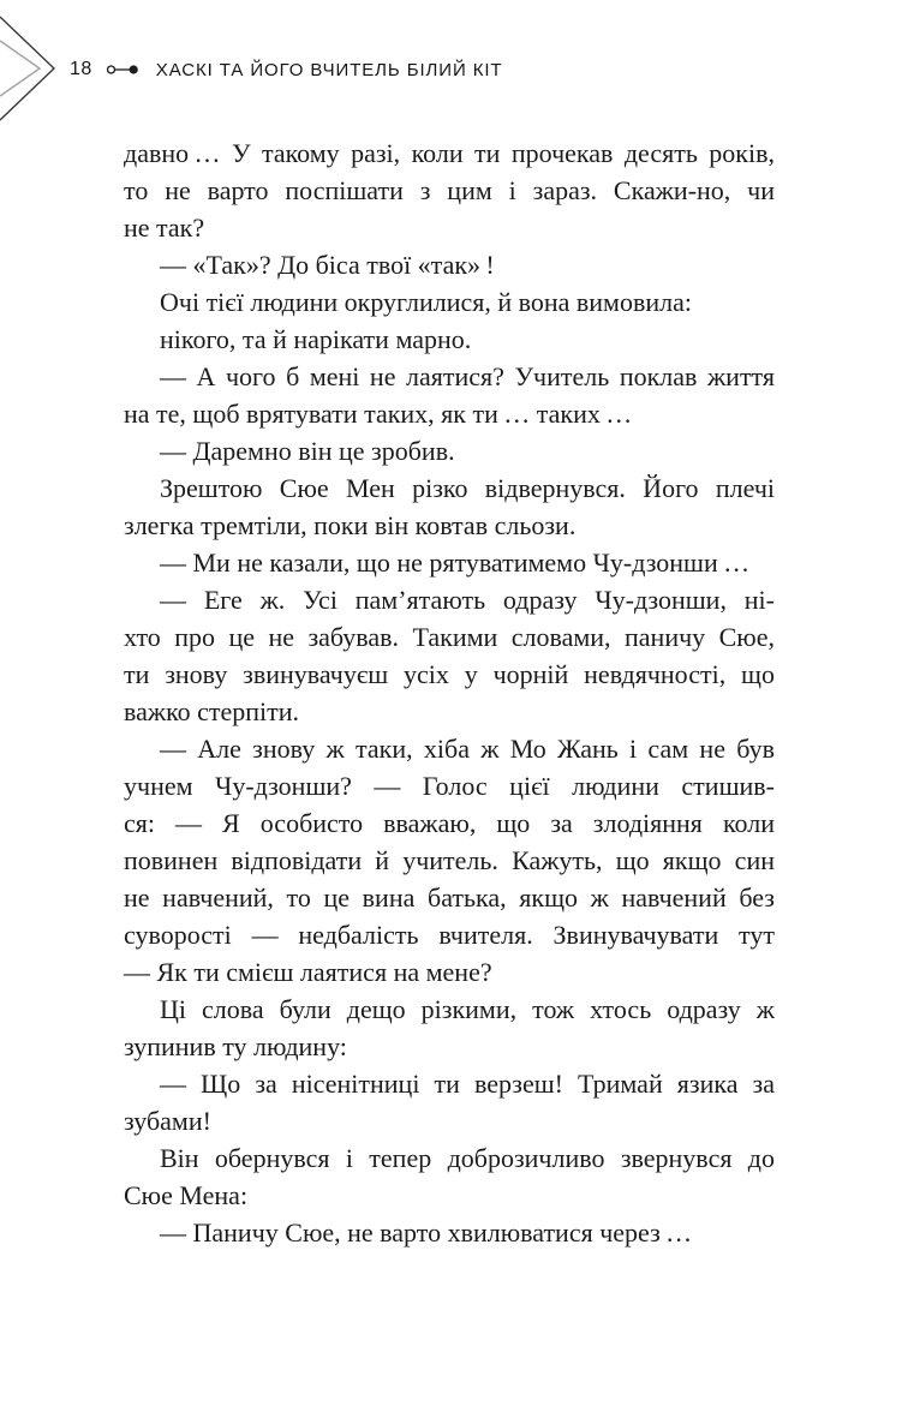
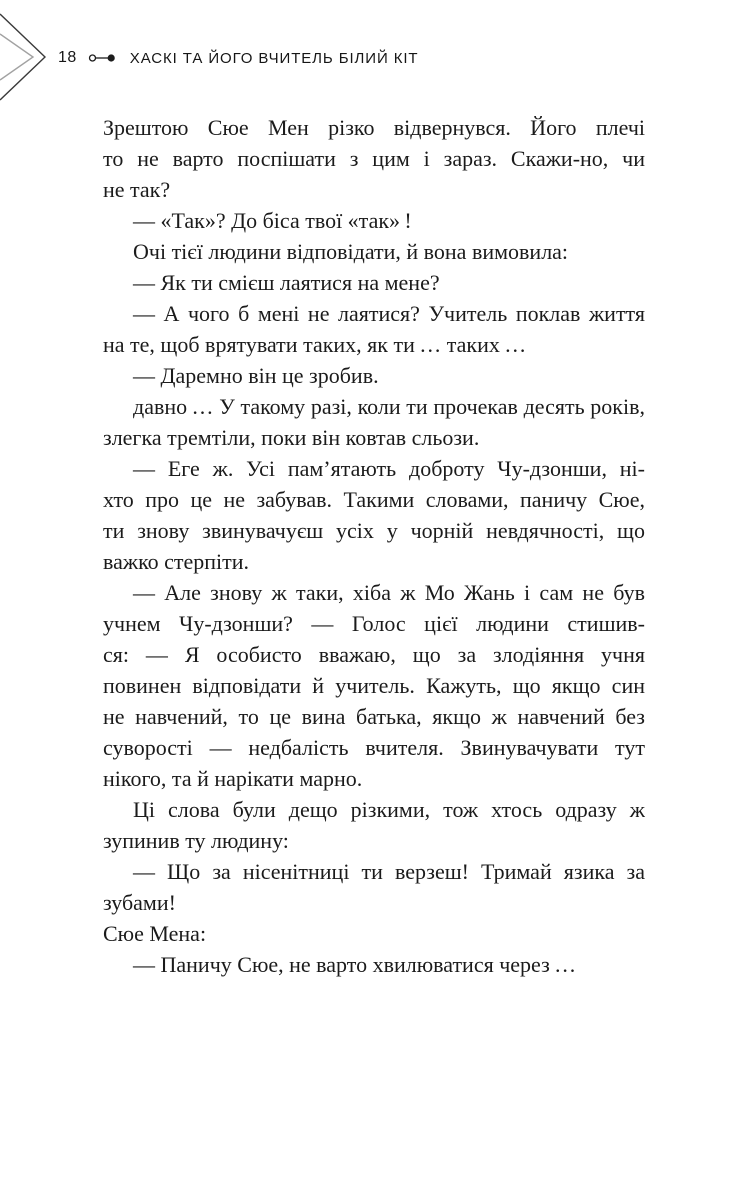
  18
  ХАСКІ ТА ЙОГО ВЧИТЕЛЬ БІЛИЙ КІТ
- давно … У такому разі, коли ти прочекав десять років,
+ Зрештою Сюе Мен різко відвернувся. Його плечі
  то не варто поспішати з цим і зараз. Скажи-но, чи
  не так?
  — «Так»? До біса твої «так» !
- Очі тієї людини округлилися, й вона вимовила:
+ Очі тієї людини відповідати, й вона вимовила:
- нікого, та й нарікати марно.
+ — Як ти смієш лаятися на мене?
  — А чого б мені не лаятися? Учитель поклав життя
  на те, щоб врятувати таких, як ти … таких …
  — Даремно він це зробив.
- Зрештою Сюе Мен різко відвернувся. Його плечі
+ давно … У такому разі, коли ти прочекав десять років,
  злегка тремтіли, поки він ковтав сльози.
- — Ми не казали, що не рятуватимемо Чу-дзонши …
- — Еге ж. Усі пам’ятають одразу Чу-дзонши, ні-
+ — Еге ж. Усі пам’ятають доброту Чу-дзонши, ні-
  хто про це не забував. Такими словами, паничу Сюе,
  ти знову звинувачуєш усіх у чорній невдячності, що
  важко стерпіти.
  — Але знову ж таки, хіба ж Мо Жань і сам не був
  учнем Чу-дзонши? — Голос цієї людини стишив-
- ся: — Я особисто вважаю, що за злодіяння коли
+ ся: — Я особисто вважаю, що за злодіяння учня
  повинен відповідати й учитель. Кажуть, що якщо син
  не навчений, то це вина батька, якщо ж навчений без
  суворості — недбалість вчителя. Звинувачувати тут
- — Як ти смієш лаятися на мене?
+ нікого, та й нарікати марно.
  Ці слова були дещо різкими, тож хтось одразу ж
  зупинив ту людину:
  — Що за нісенітниці ти верзеш! Тримай язика за
  зубами!
- Він обернувся і тепер доброзичливо звернувся до
  Сюе Мена:
  — Паничу Сюе, не варто хвилюватися через …
